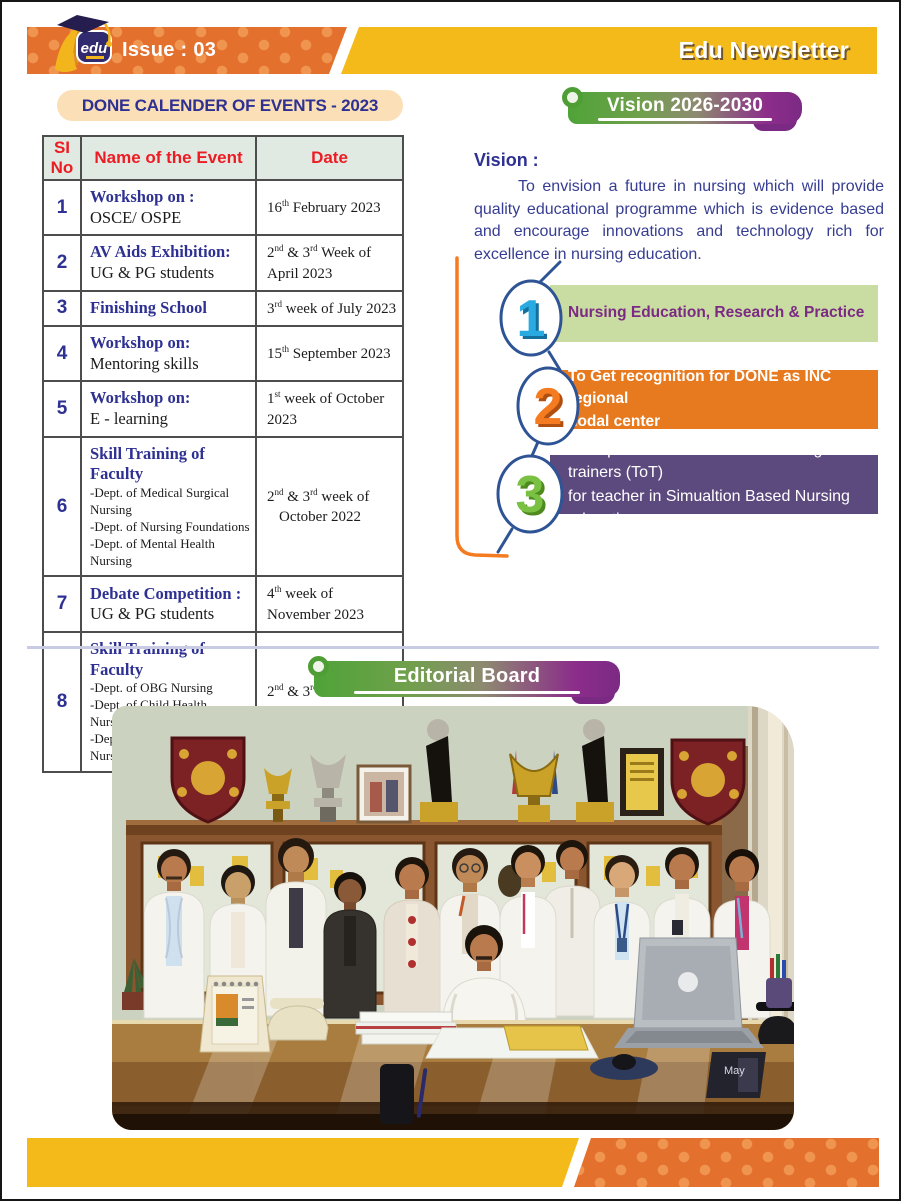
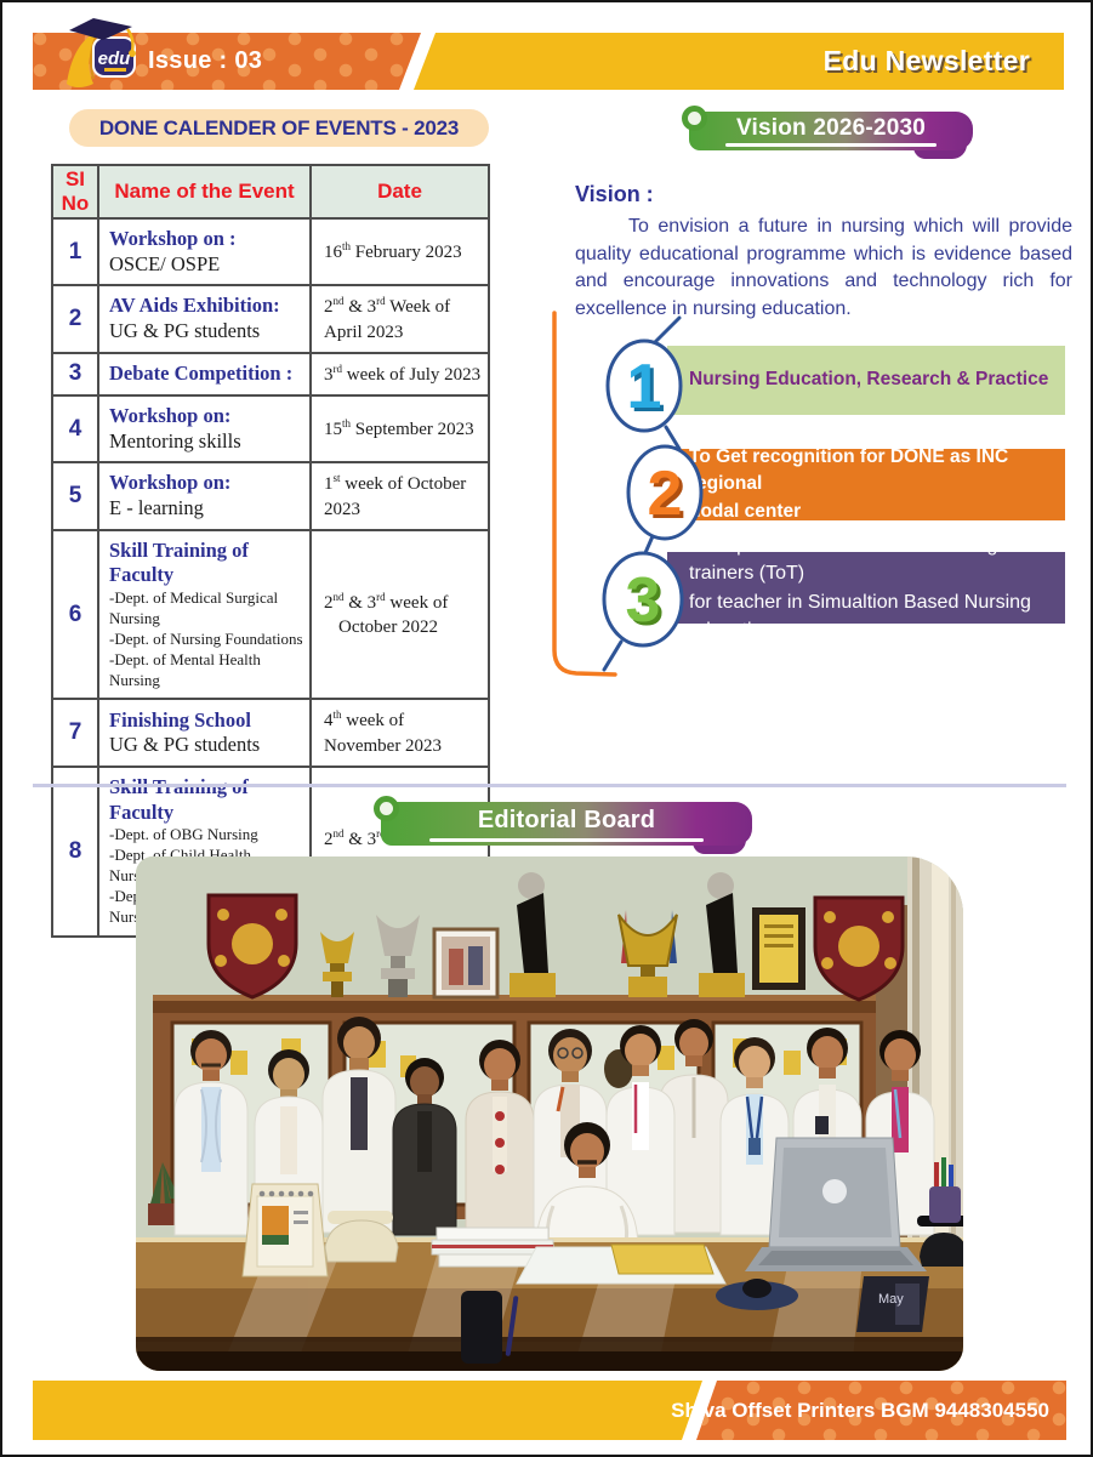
  Issue : 03
  Edu Newsletter
  edu
  DONE CALENDER OF EVENTS - 2023
  SI No	Name of the Event	Date
  1	Workshop on :OSCE/ OSPE	16th February 2023
  2	AV Aids Exhibition:UG & PG students	2nd & 3rd Week of April 2023
- 3	Finishing School	3rd week of July 2023
+ 3	Debate Competition :	3rd week of July 2023
  4	Workshop on:Mentoring skills	15th September 2023
  5	Workshop on:E - learning	1st week of October 2023
  6	Skill Training of Faculty-Dept. of Medical Surgical Nursing-Dept. of Nursing Foundations-Dept. of Mental Health Nursing	2nd & 3rd week ofOctober 2022
- 7	Debate Competition :UG & PG students	4th week of November 2023
+ 7	Finishing SchoolUG & PG students	4th week of November 2023
  Vision 2026-2030
  Vision :
  To envision a future in nursing which will provide quality educational programme which is evidence based and encourage innovations and technology rich for excellence in nursing education.
  Nursing Education, Research & Practice
  To Get recognition for DONE as INC gional
  odal center
  To Implement excellence in Training of trainers (ToT)
  for teacher in Simualtion Based Nursing education
  1
  2
  3
  Editorial Board
  May
+ Shiva Offset Printers BGM 9448304550
